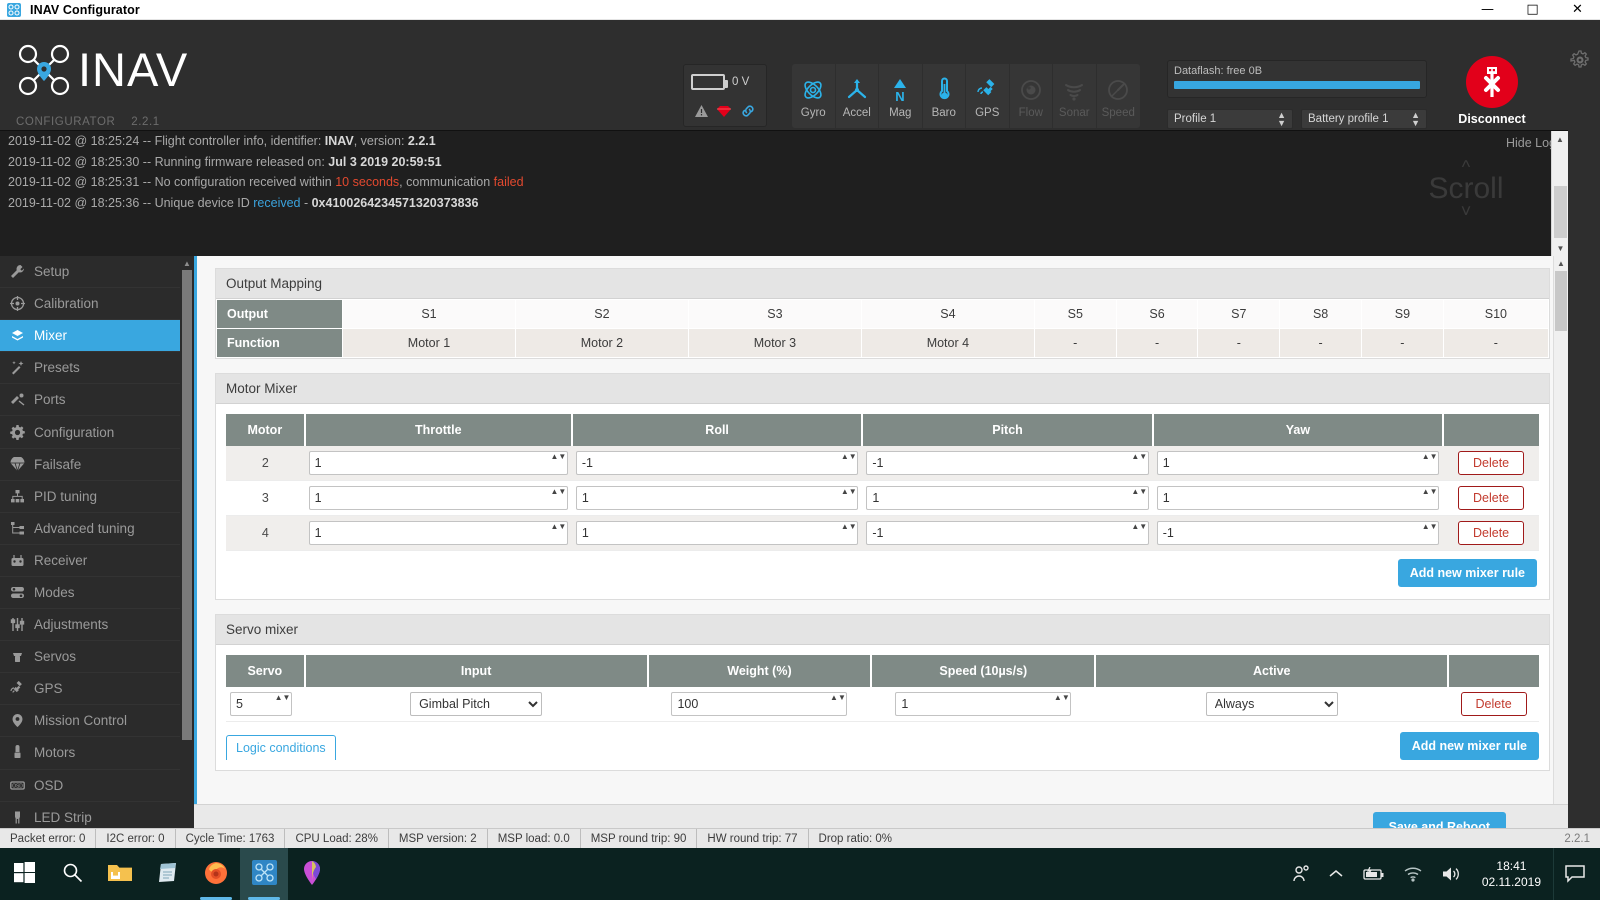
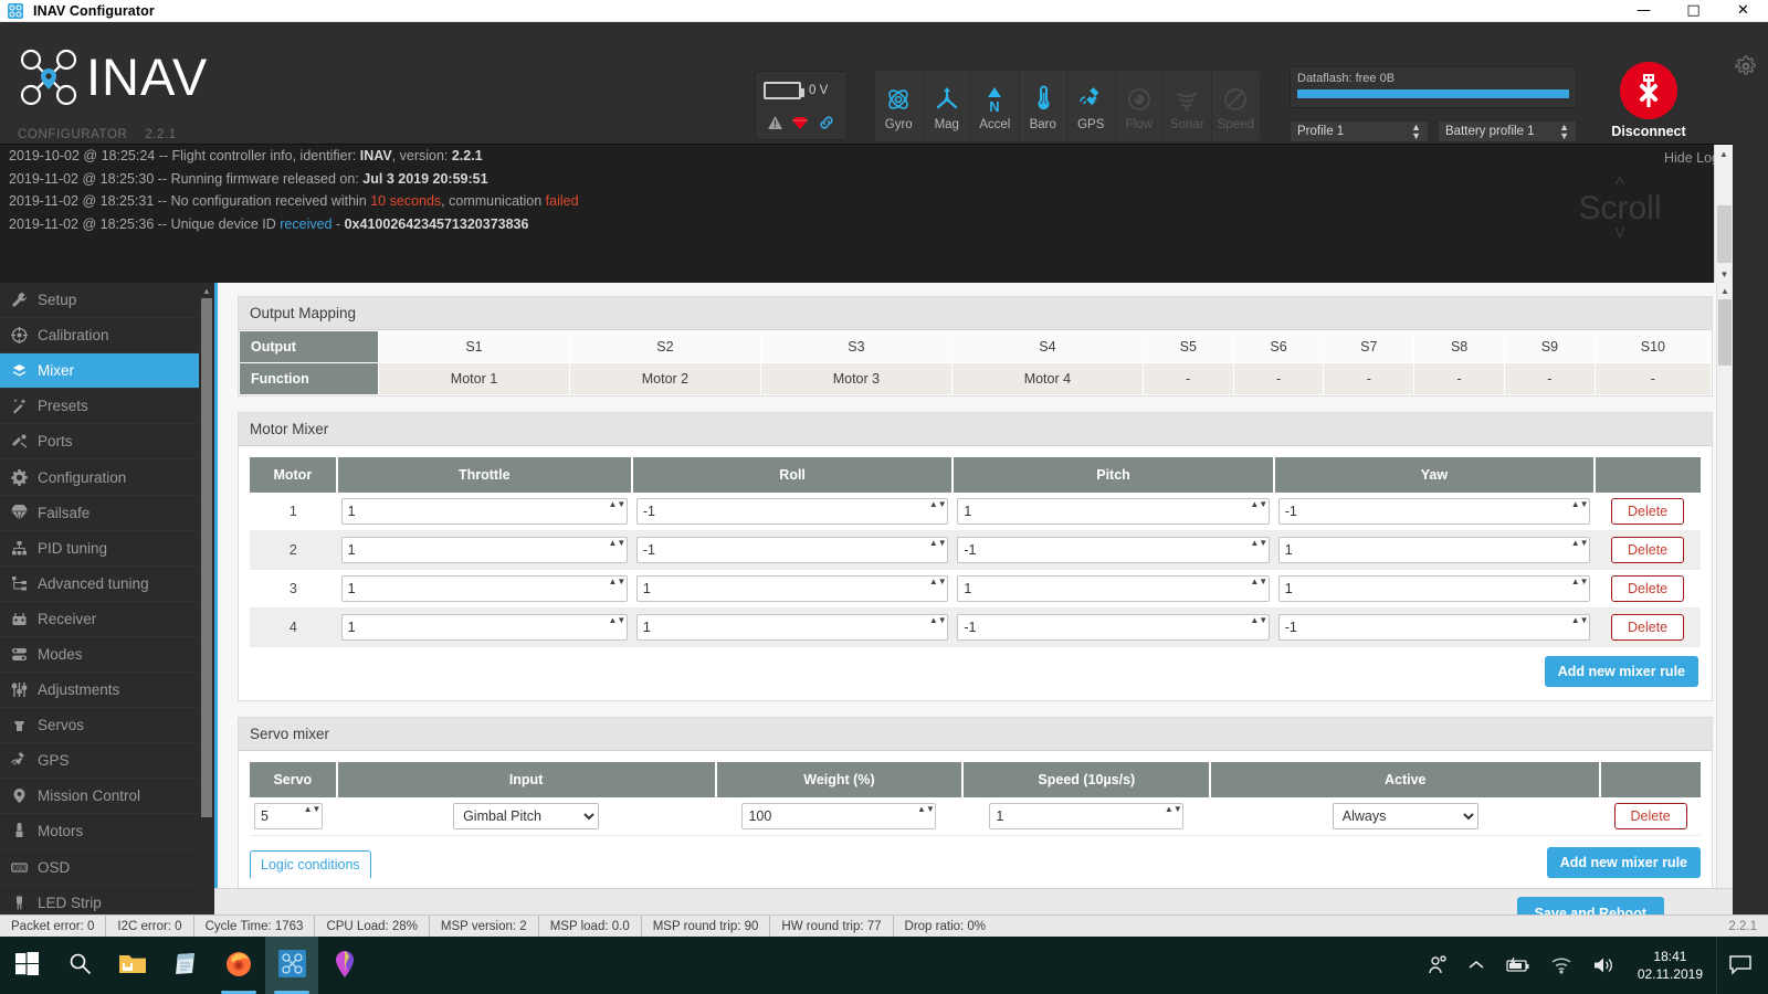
  INAV Configurator
  —
  □
  ✕
  INAV
  CONFIGURATOR 2.2.1
  0 V
  Gyro
- Accel
+ Mag
  N
- Mag
+ Accel
  Baro
  GPS
  Flow
  Sonar
  Speed
  Dataflash: free 0B
  Profile 1
  ▲
  ▼
  Battery profile 1
  ▲
  ▼
  Disconnect
  ^
  Scroll
  ˅
- 2019-11-02 @ 18:25:24 -- Flight controller info, identifier: INAV, version: 2.2.1
+ 2019-10-02 @ 18:25:24 -- Flight controller info, identifier: INAV, version: 2.2.1
  2019-11-02 @ 18:25:30 -- Running firmware released on: Jul 3 2019 20:59:51
  2019-11-02 @ 18:25:31 -- No configuration received within 10 seconds, communication failed
  2019-11-02 @ 18:25:36 -- Unique device ID received - 0x4100264234571320373836
  Hide Lo
  ▲
  ▼
  Setup
  Calibration
  Mixer
  Presets
  Ports
  Configuration
  Failsafe
  PID tuning
  Advanced tuning
  Receiver
  Modes
  Adjustments
  Servos
  GPS
  Mission Control
  Motors
  OSD
  LED Strip
  ▲
  Output Mapping
  Output	S1	S2	S3	S4	S5	S6	S7	S8	S9	S10
  Function	Motor 1	Motor 2	Motor 3	Motor 4	-	-	-	-	-	-
  Motor Mixer
  Motor	Throttle	Roll	Pitch	Yaw
+ 1	1 ▲▼	-1 ▲▼	1 ▲▼	-1 ▲▼	Delete
  2	1 ▲▼	-1 ▲▼	-1 ▲▼	1 ▲▼	Delete
  3	1 ▲▼	1 ▲▼	1 ▲▼	1 ▲▼	Delete
  4	1 ▲▼	1 ▲▼	-1 ▲▼	-1 ▲▼	Delete
  Add new mixer rule
  Servo mixer
  Servo	Input	Weight (%)	Speed (10µs/s)	Active
  5 ▲▼	Gimbal Pitch	100 ▲▼	1 ▲▼	Always	Delete
  Logic conditions
  Add new mixer rule
  ▲
  Save and Reboot
  Packet error: 0
  I2C error: 0
  Cycle Time: 1763
  CPU Load: 28%
  MSP version: 2
  MSP load: 0.0
  MSP round trip: 90
  HW round trip: 77
  Drop ratio: 0%
  2.2.1
  18:41
  02.11.2019
